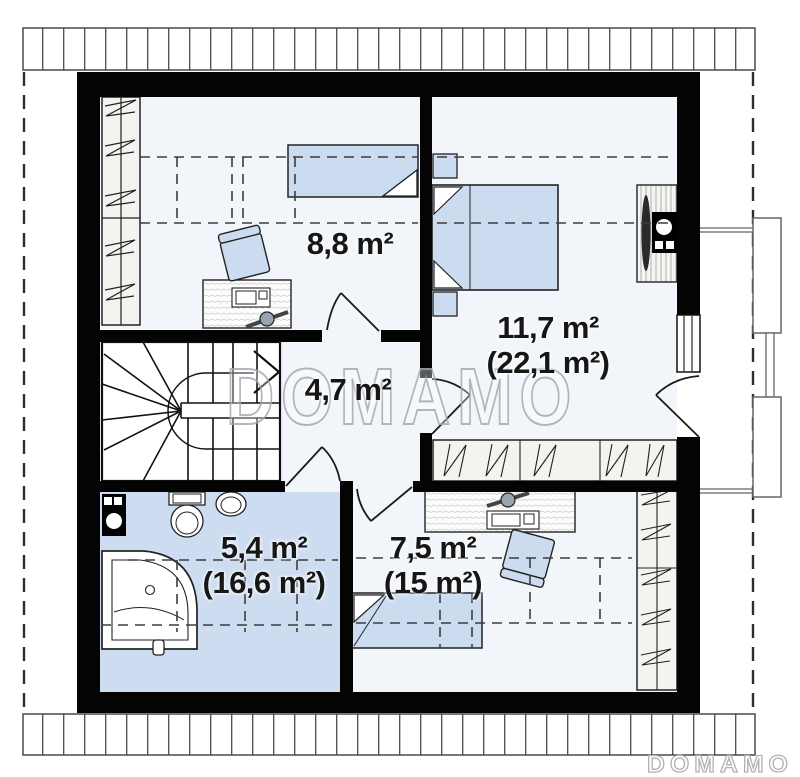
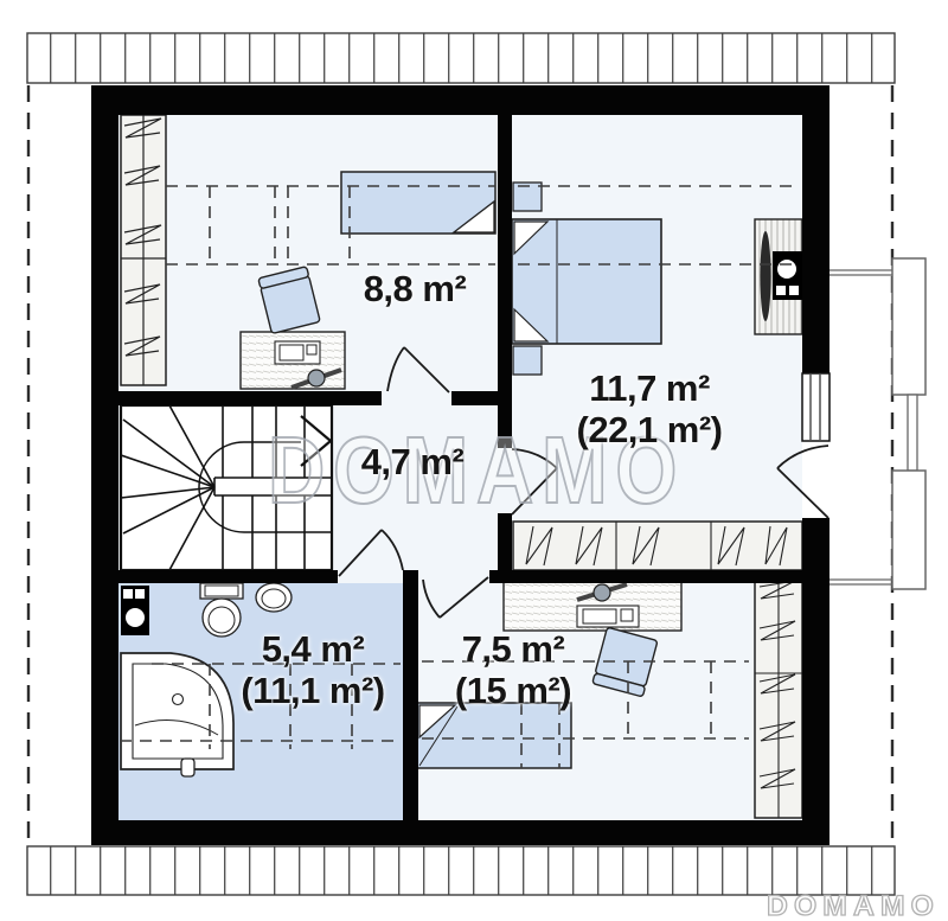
  DOMAMO
  DOMAMO
  8,8 m²
  11,7 m²
  (22,1 m²)
  4,7 m²
  5,4 m²
- (16,6 m²)
+ (11,1 m²)
  7,5 m²
  (15 m²)
